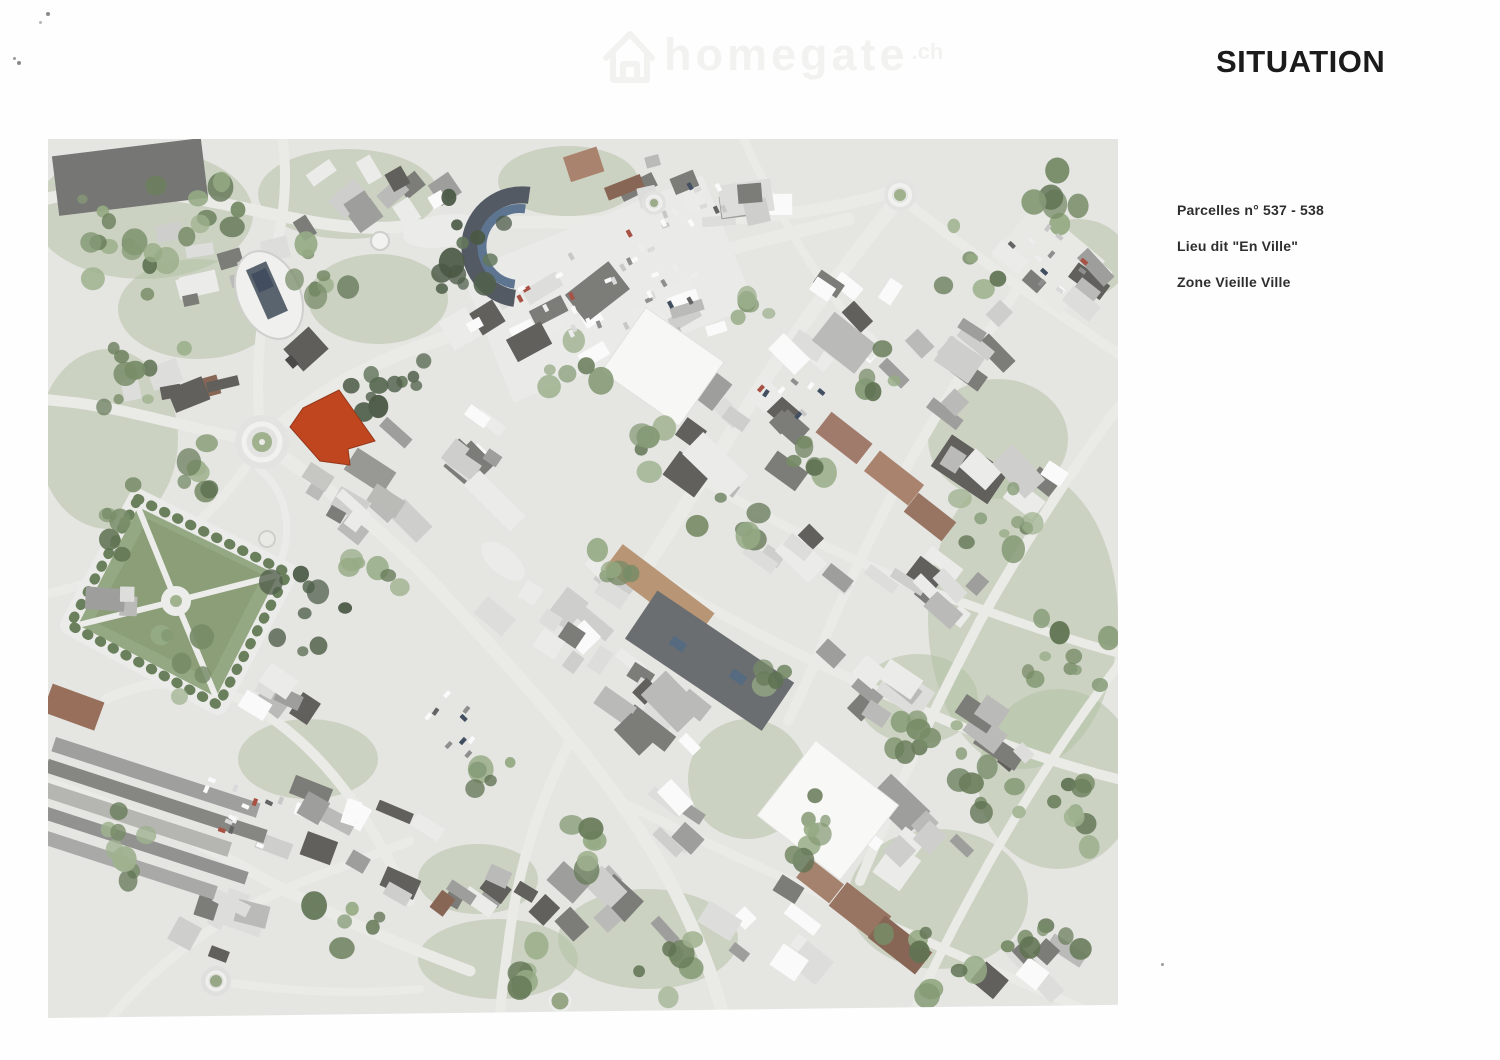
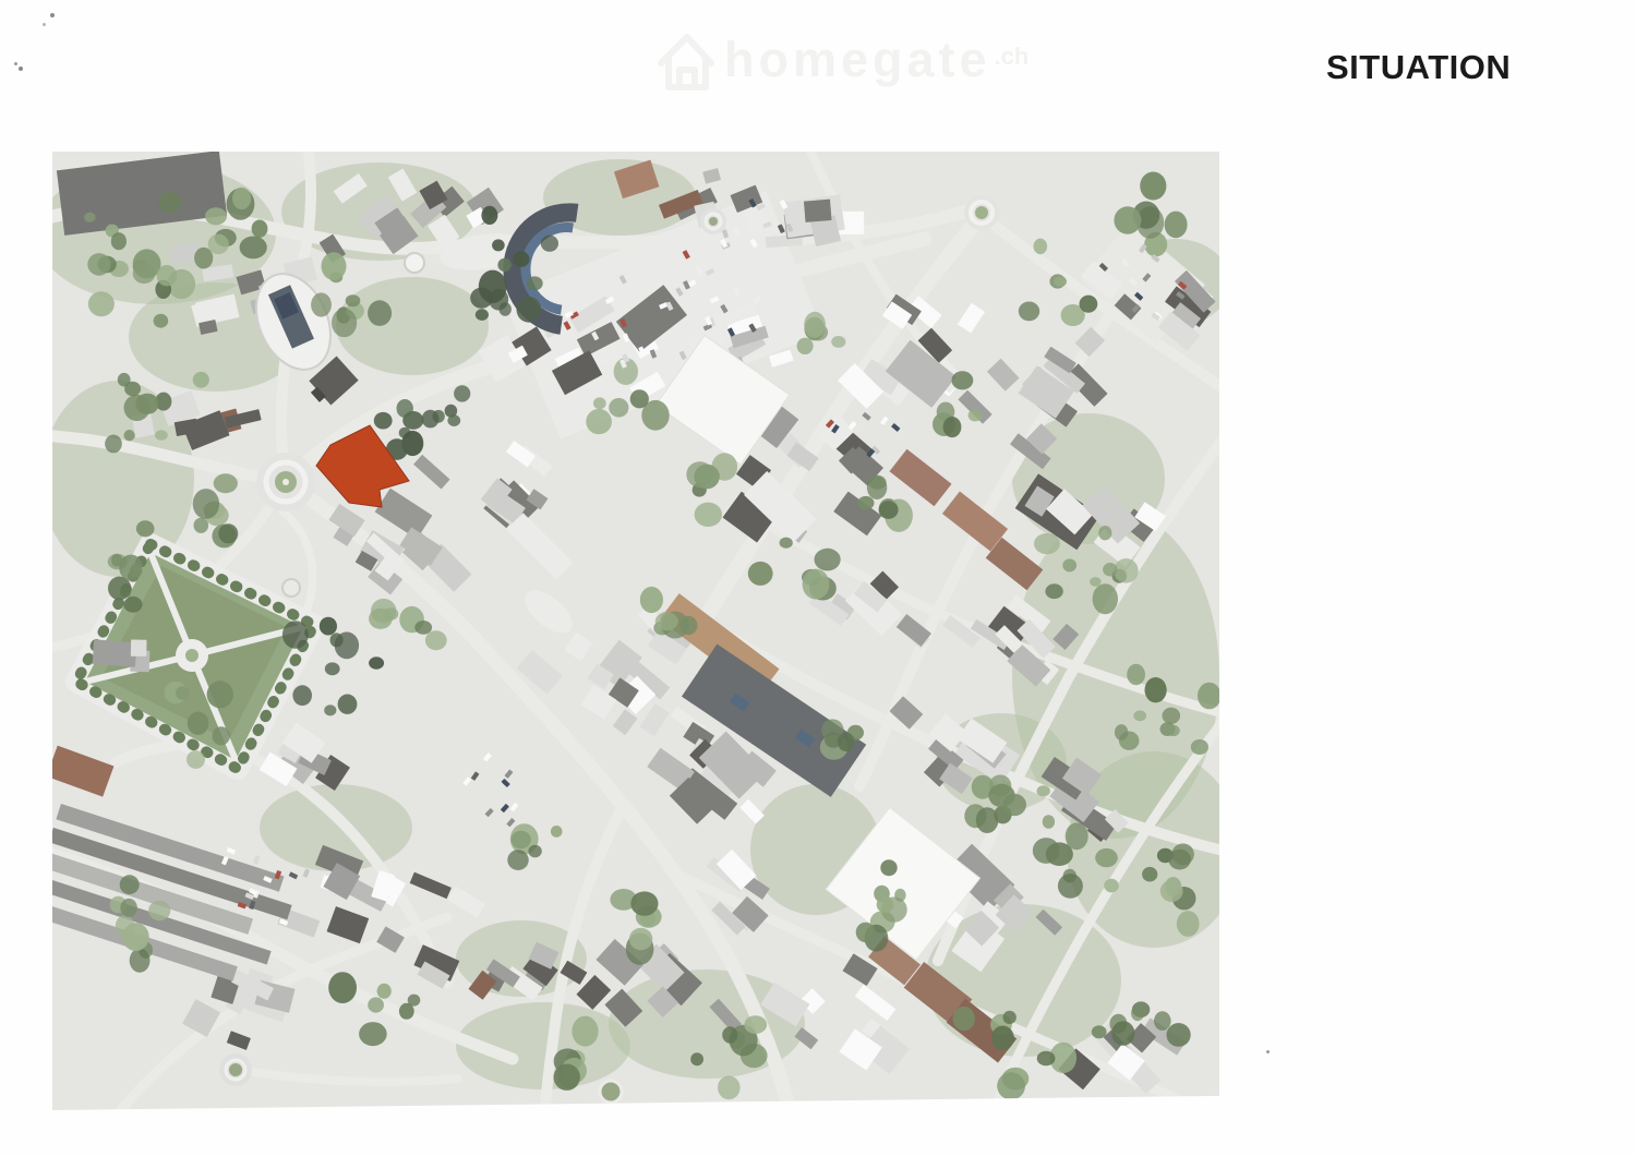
  SITUATION
- Parcelles n° 537 - 538
- Lieu dit "En Ville"
- Zone Vieille Ville
